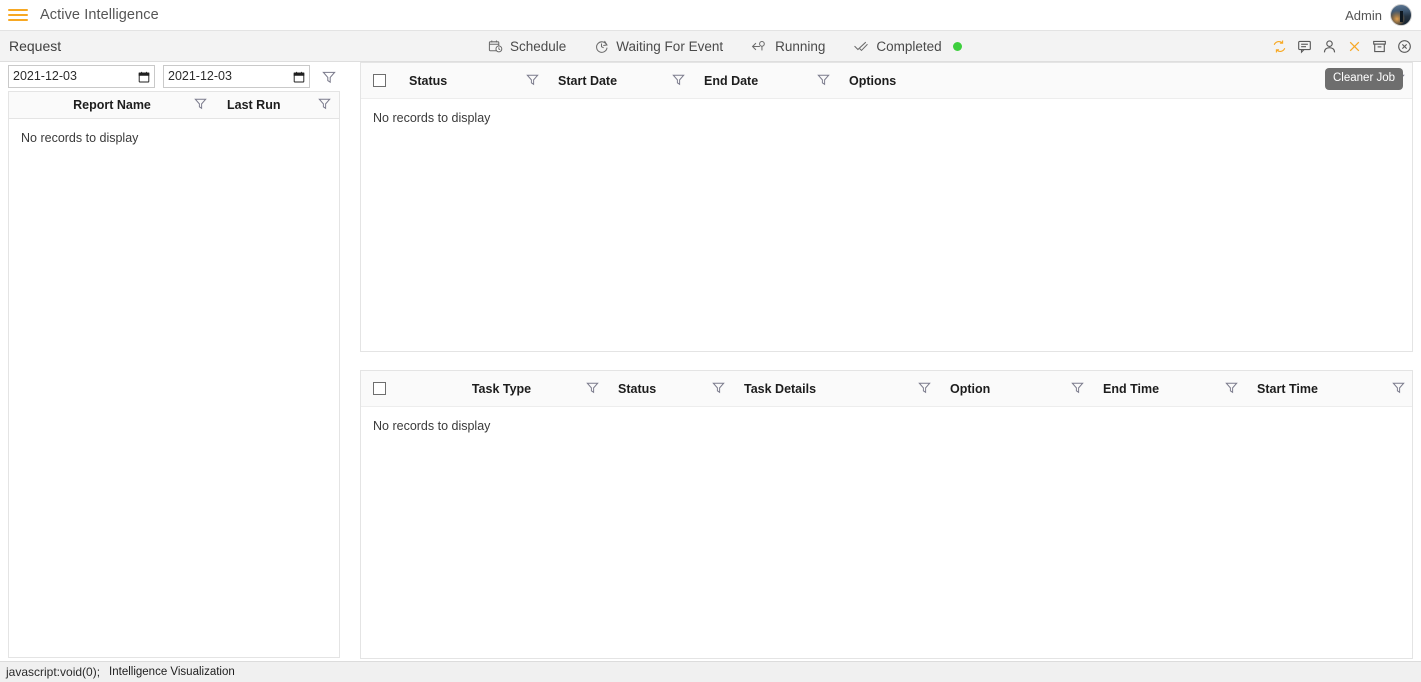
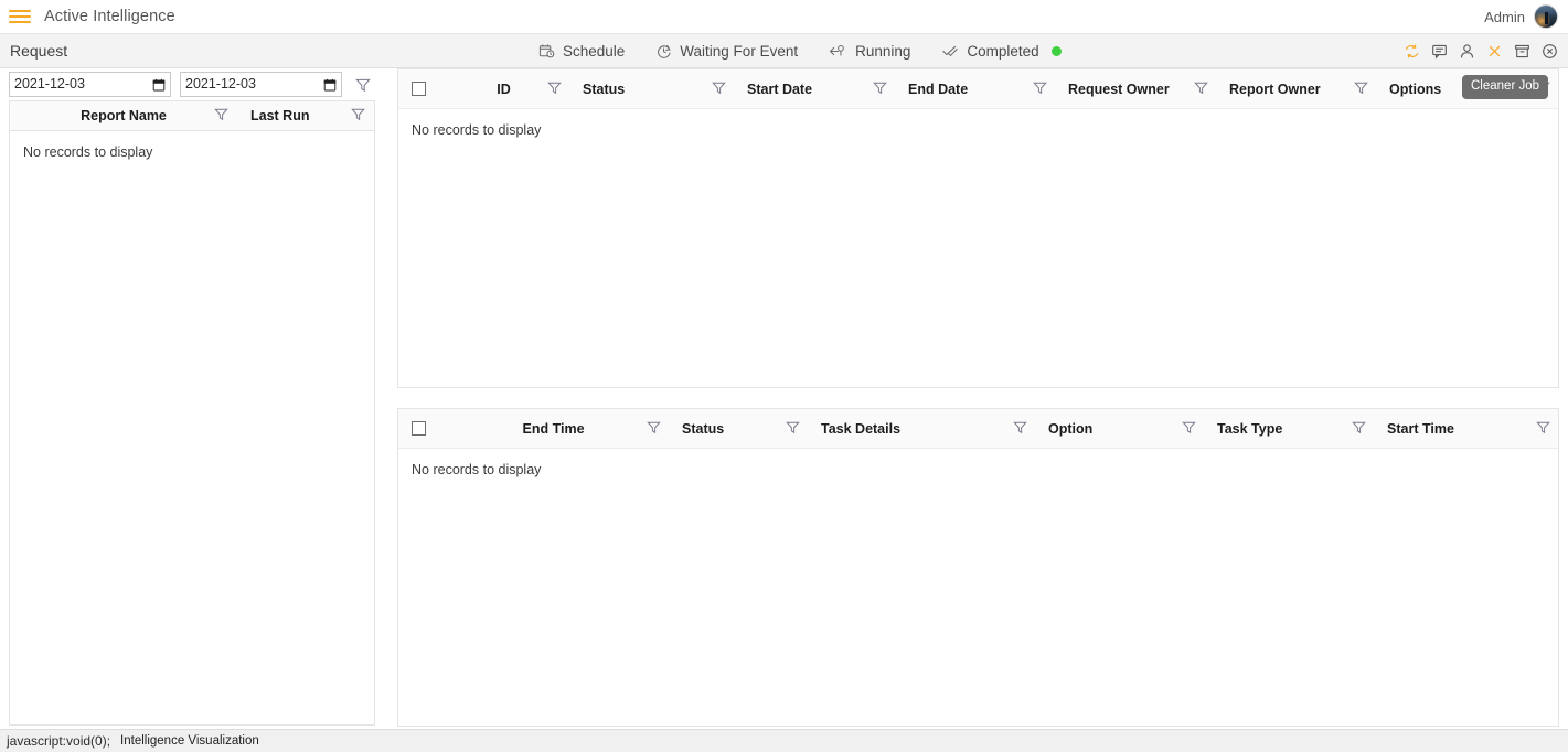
  Active Intelligence
  Admin
  Request
  Schedule
  Waiting For Event
  Running
  Completed
  2021-12-03
  2021-12-03
  Report Name
  Last Run
  No records to display
+ ID
  Status
  Start Date
  End Date
+ Request Owner
+ Report Owner
  Options
  No records to display
- Task Type
+ End Time
  Status
  Task Details
  Option
- End Time
+ Task Type
  Start Time
  No records to display
  Cleaner Job
  javascript:void(0);
  Intelligence Visualization
